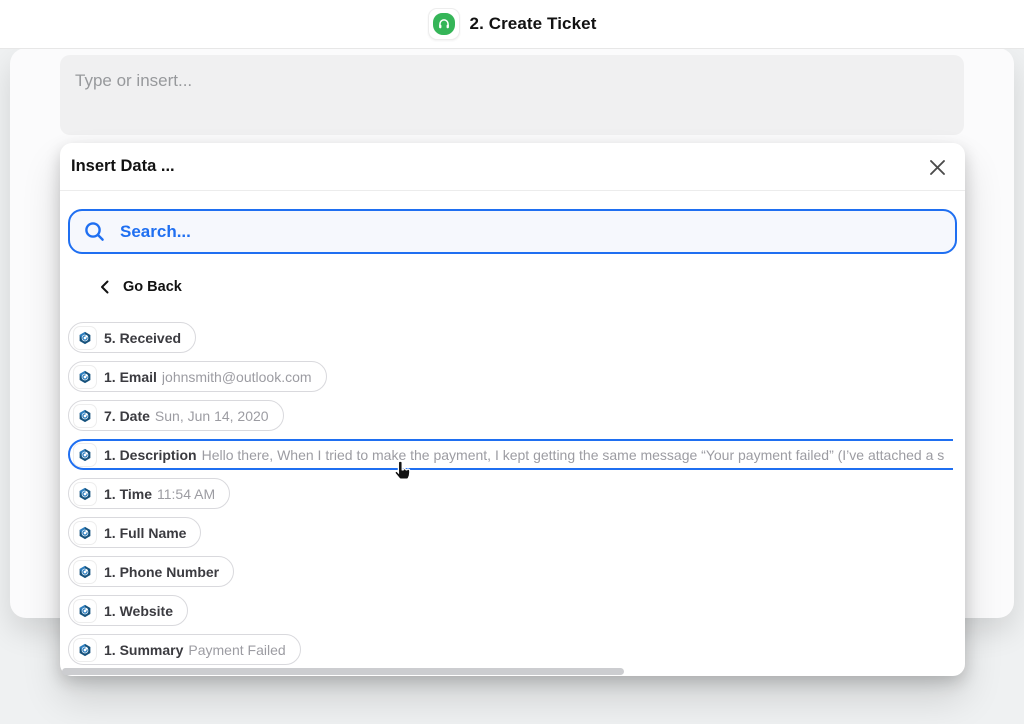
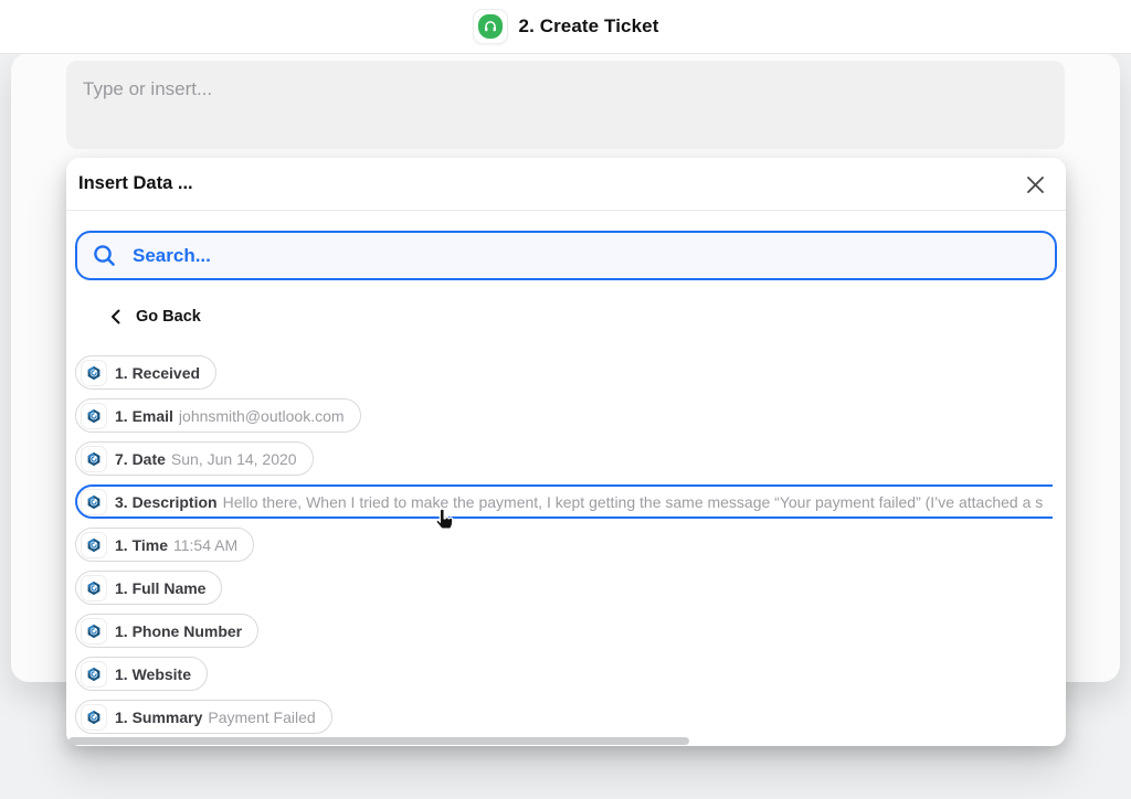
  2. Create Ticket
  Type or insert...
  Insert Data ...
  Search...
  Go Back
- 5. Received
+ 1. Received
  1. Email
  johnsmith@outlook.com
  7. Date
  Sun, Jun 14, 2020
- 1. Description
+ 3. Description
  Hello there, When I tried to make the payment, I kept getting the same message “Your payment failed” (I’ve attached a s
  1. Time
  11:54 AM
  1. Full Name
  1. Phone Number
  1. Website
  1. Summary
  Payment Failed
